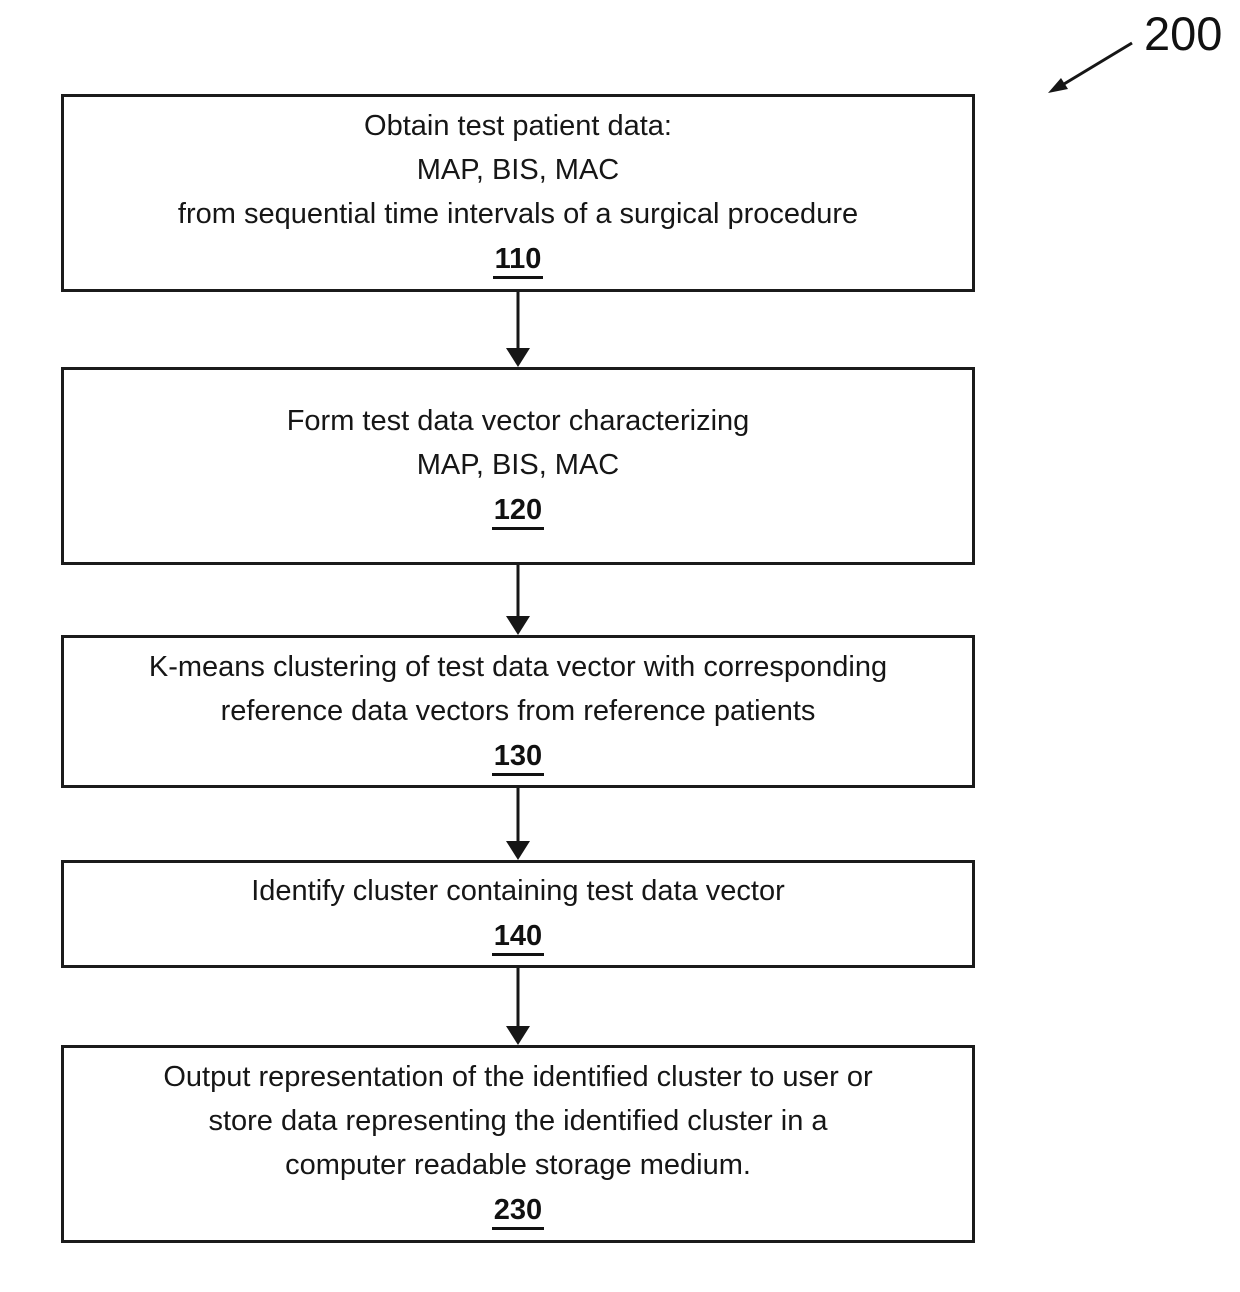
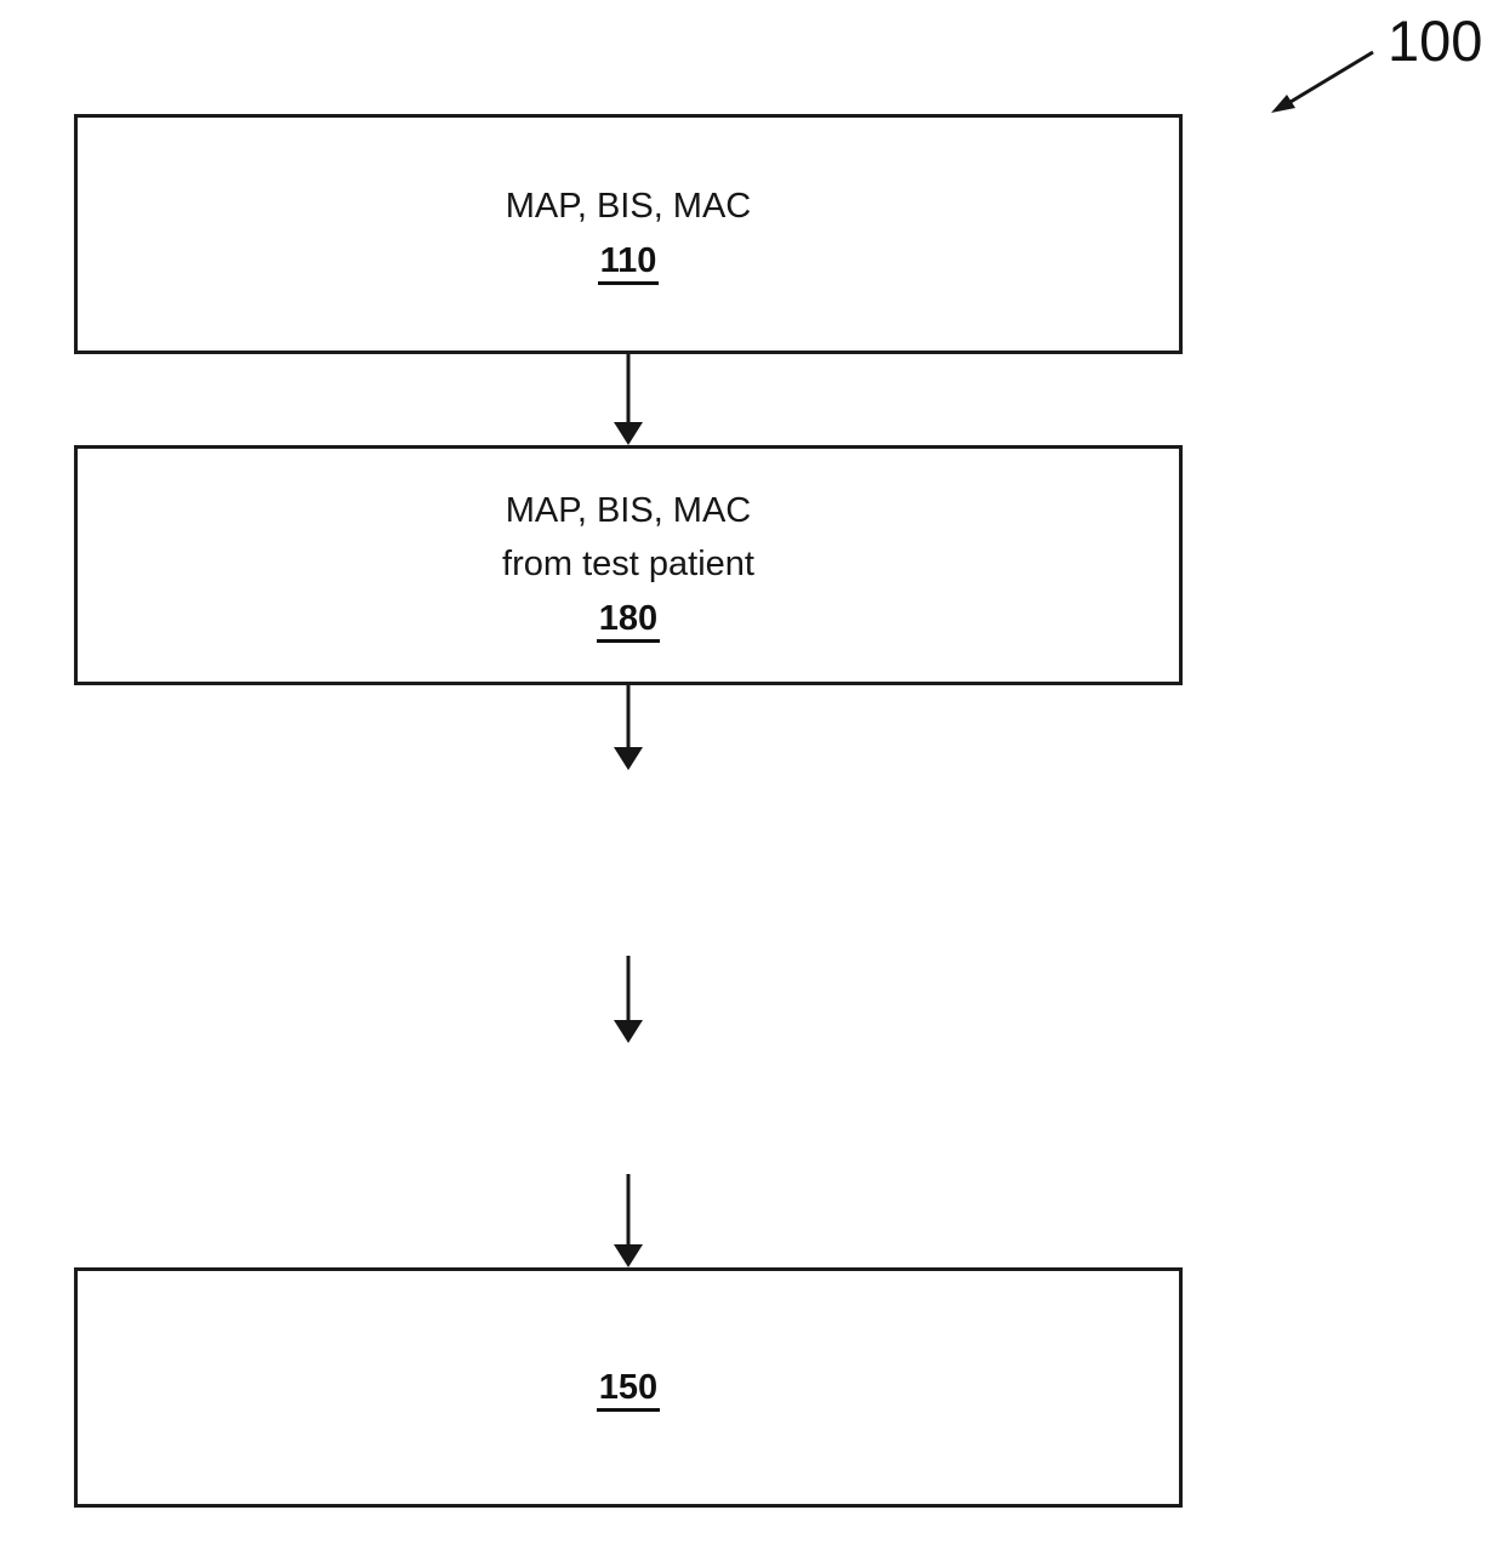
- 200
+ 100
- Obtain test patient data:
  MAP, BIS, MAC
- from sequential time intervals of a surgical procedure
  110
- Form test data vector characterizing
  MAP, BIS, MAC
+ from test patient
- 120
+ 180
- K-means clustering of test data vector with corresponding
- reference data vectors from reference patients
- 130
- Identify cluster containing test data vector
- 140
- Output representation of the identified cluster to user or
- store data representing the identified cluster in a
- computer readable storage medium.
- 230
+ 150
